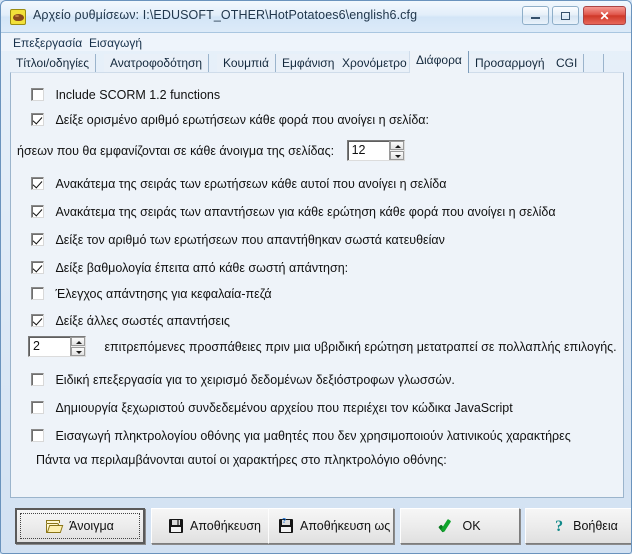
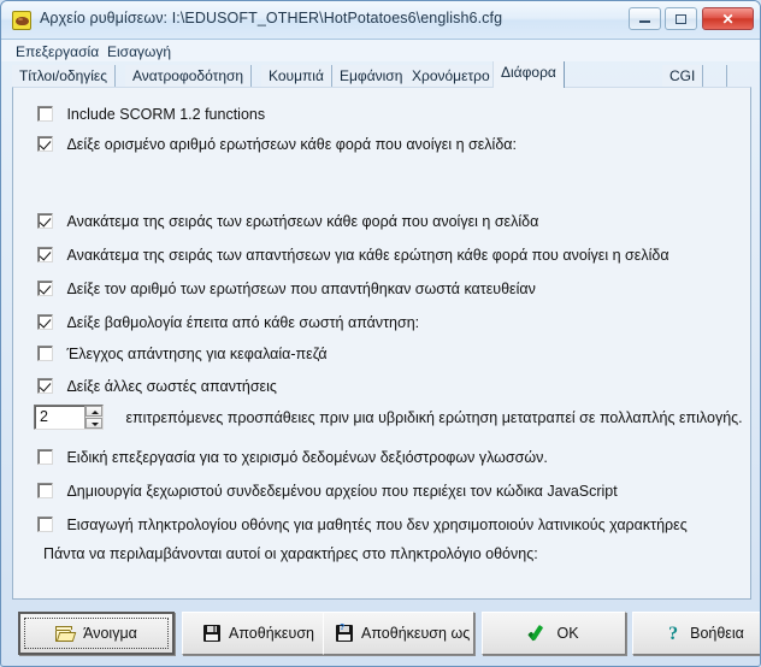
  Αρχείο ρυθμίσεων: I:\EDUSOFT_OTHER\HotPotatoes6\english6.cfg
  ✕
  Επεξεργασία
  Εισαγωγή
  Τίτλοι/οδηγίες
  Ανατροφοδότηση
  Κουμπιά
  Εμφάνιση
  Χρονόμετρο
  Διάφορα
- Προσαρμογή
  CGI
  Include SCORM 1.2 functions
  Δείξε ορισμένο αριθμό ερωτήσεων κάθε φορά που ανοίγει η σελίδα:
- ήσεων που θα εμφανίζονται σε κάθε άνοιγμα της σελίδας:
- 12
- Ανακάτεμα της σειράς των ερωτήσεων κάθε αυτοί που ανοίγει η σελίδα
+ Ανακάτεμα της σειράς των ερωτήσεων κάθε φορά που ανοίγει η σελίδα
  Ανακάτεμα της σειράς των απαντήσεων για κάθε ερώτηση κάθε φορά που ανοίγει η σελίδα
  Δείξε τον αριθμό των ερωτήσεων που απαντήθηκαν σωστά κατευθείαν
  Δείξε βαθμολογία έπειτα από κάθε σωστή απάντηση:
  Έλεγχος απάντησης για κεφαλαία-πεζά
  Δείξε άλλες σωστές απαντήσεις
  2
  επιτρεπόμενες προσπάθειες πριν μια υβριδική ερώτηση μετατραπεί σε πολλαπλής επιλογής.
  Ειδική επεξεργασία για το χειρισμό δεδομένων δεξιόστροφων γλωσσών.
  Δημιουργία ξεχωριστού συνδεδεμένου αρχείου που περιέχει τον κώδικα JavaScript
  Εισαγωγή πληκτρολογίου οθόνης για μαθητές που δεν χρησιμοποιούν λατινικούς χαρακτήρες
  Πάντα να περιλαμβάνονται αυτοί οι χαρακτήρες στο πληκτρολόγιο οθόνης:
  Άνοιγμα
  Αποθήκευση
  Αποθήκευση ως
  OK
  ?
  Βοήθεια
